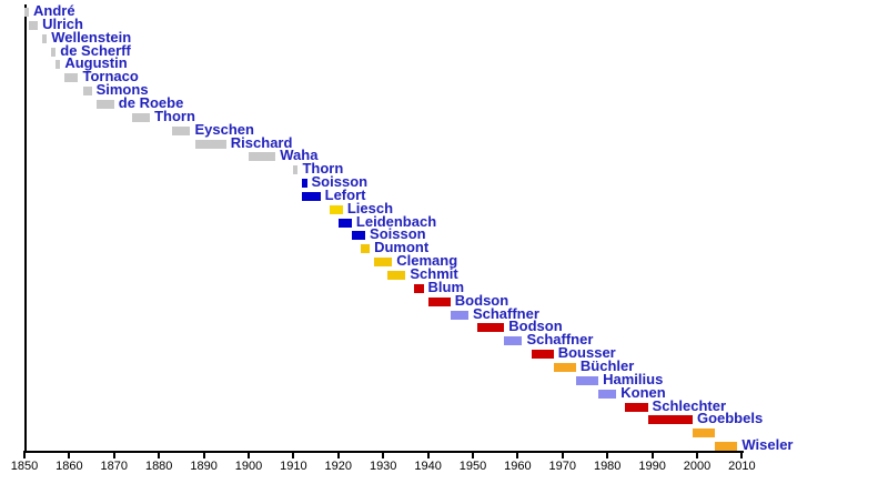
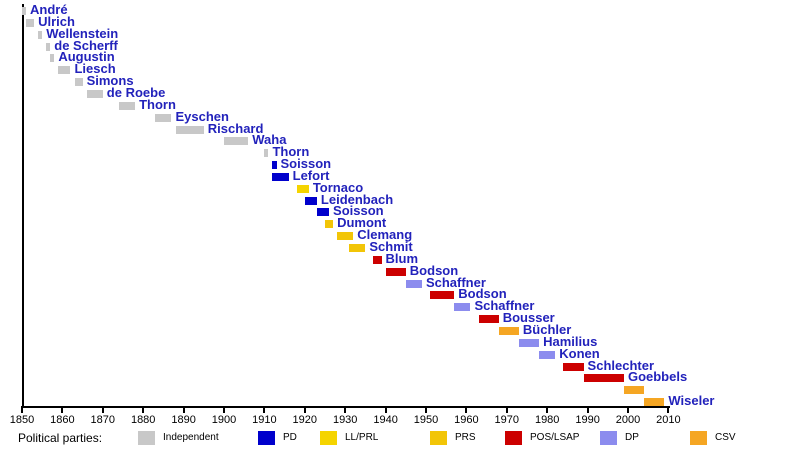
  1850
  1860
  1870
  1880
  1890
  1900
  1910
  1920
  1930
  1940
  1950
  1960
  1970
  1980
  1990
  2000
  2010
  André
  Ulrich
  Wellenstein
  de Scherff
  Augustin
- Tornaco
+ Liesch
  Simons
  de Roebe
  Thorn
  Eyschen
  Rischard
  Waha
  Thorn
  Soisson
  Lefort
- Liesch
+ Tornaco
  Leidenbach
  Soisson
  Dumont
  Clemang
  Schmit
  Blum
  Bodson
  Schaffner
  Bodson
  Schaffner
  Bousser
  Büchler
  Hamilius
  Konen
  Schlechter
  Goebbels
  Wiseler
+ Political parties:
+ Independent
+ PD
+ LL/PRL
+ PRS
+ POS/LSAP
+ DP
+ CSV
